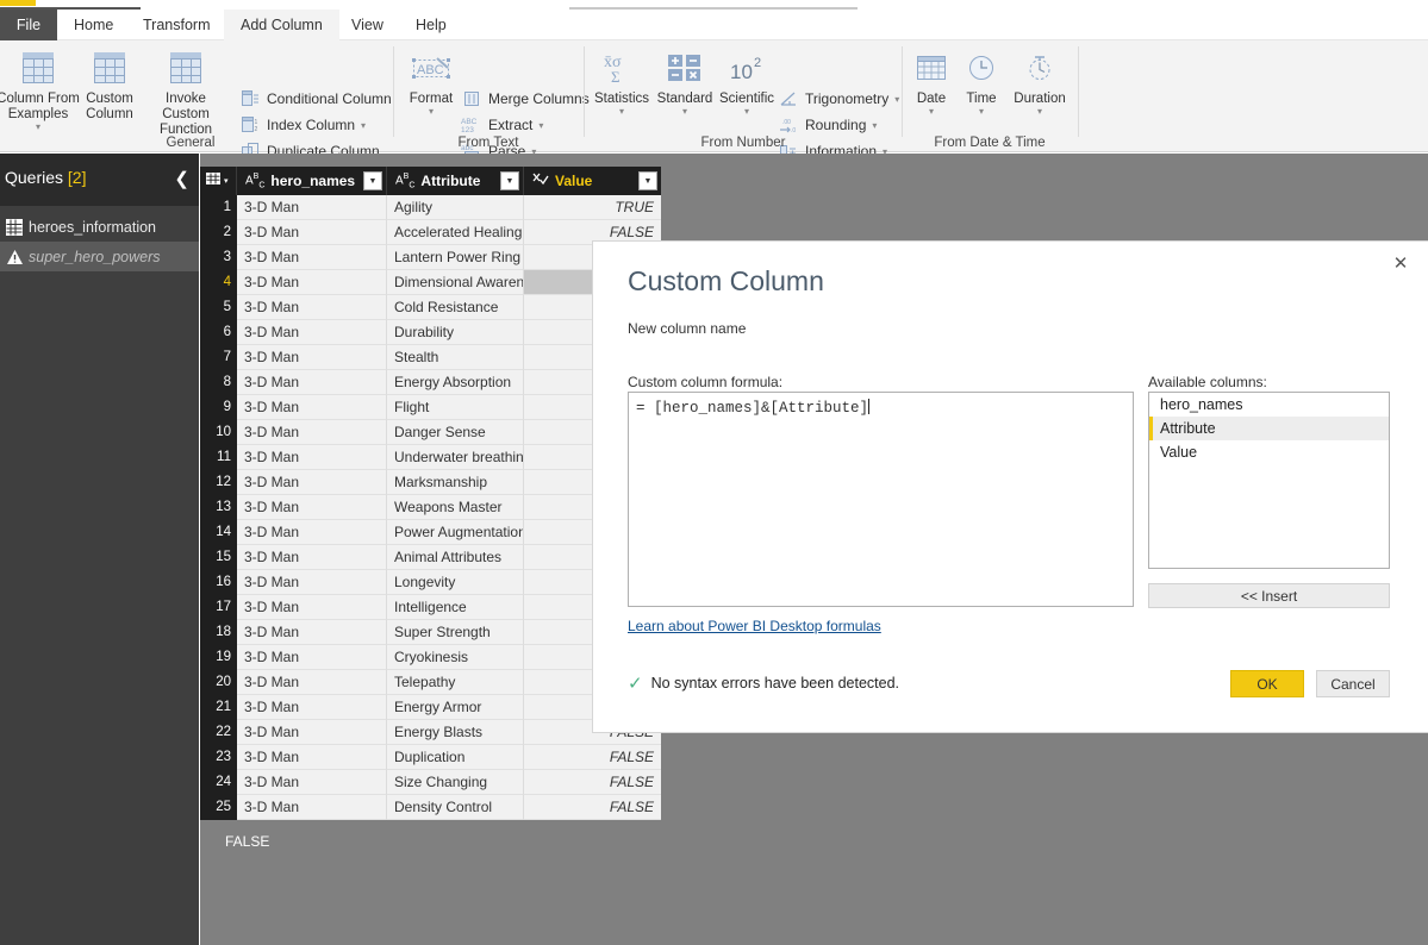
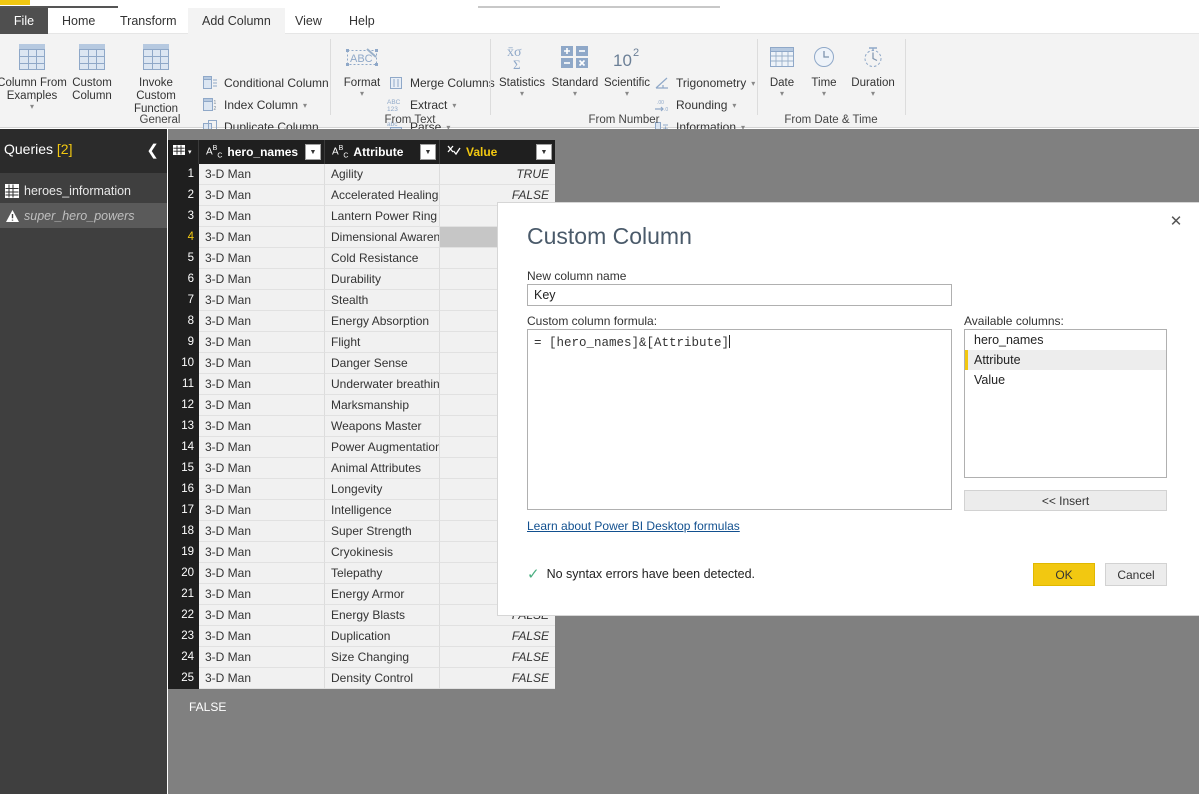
  File
  Home
  Transform
  Add Column
  View
  Help
  Column From
  Examples
  ▾
  Custom
  Column
  Invoke Custom
  Function
  Conditional Column
  Index Column
  ▾
  Duplicate Column
  General
  ABC
  Format
  ▾
  Merge Columns
  Extract
  ▾
  Parse
  ▾
  From Text
  x̄σ
  Σ
  Statistics
  ▾
  Standard
  ▾
  10
  2
  Scientific
  ▾
  Trigonometry
  ▾
  Rounding
  ▾
  Information
  ▾
  From Number
  Date
  ▾
  Time
  ▾
  Duration
  ▾
  From Date & Time
  Queries [2]
  ❮
  heroes_information
  super_hero_powers
  hero_names
  Attribute
  Value
  1
  3-D Man
  Agility
  TRUE
  2
  3-D Man
  Accelerated Healing
  FALSE
  3
  3-D Man
  Lantern Power Ring
  4
  3-D Man
  Dimensional Awaren
  5
  3-D Man
  Cold Resistance
  6
  3-D Man
  Durability
  7
  3-D Man
  Stealth
  8
  3-D Man
  Energy Absorption
  9
  3-D Man
  Flight
  10
  3-D Man
  Danger Sense
  11
  3-D Man
  Underwater breathin
  12
  3-D Man
  Marksmanship
  13
  3-D Man
  Weapons Master
  14
  3-D Man
  Power Augmentation
  15
  3-D Man
  Animal Attributes
  16
  3-D Man
  Longevity
  17
  3-D Man
  Intelligence
  18
  3-D Man
  Super Strength
  19
  3-D Man
  Cryokinesis
  20
  3-D Man
  Telepathy
  21
  3-D Man
  Energy Armor
  22
  3-D Man
  Energy Blasts
  FALSE
  23
  3-D Man
  Duplication
  FALSE
  24
  3-D Man
  Size Changing
  FALSE
  25
  3-D Man
  Density Control
  FALSE
  FALSE
  ✕
  Custom Column
  New column name
+ Key
  Custom column formula:
  = [hero_names]&[Attribute]
  Learn about Power BI Desktop formulas
  Available columns:
  hero_names
  Attribute
  Value
  << Insert
  ✓
  No syntax errors have been detected.
  OK
  Cancel
